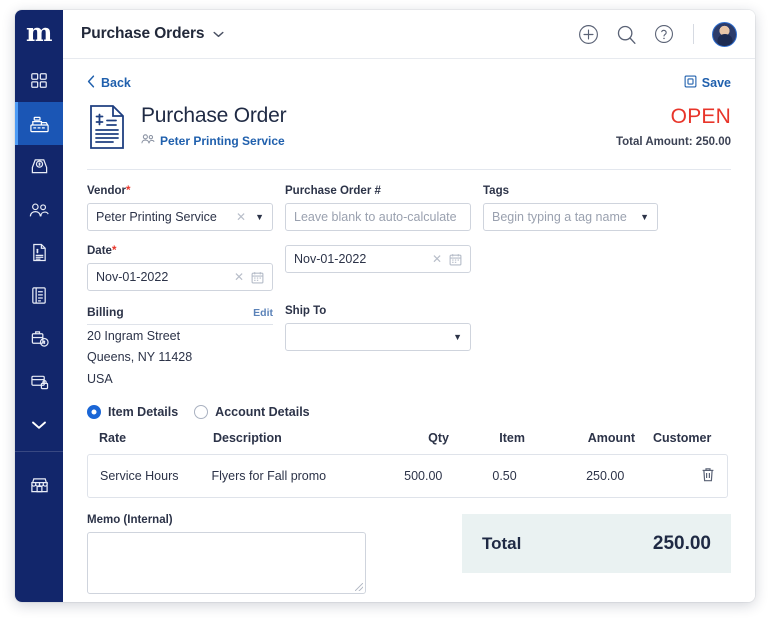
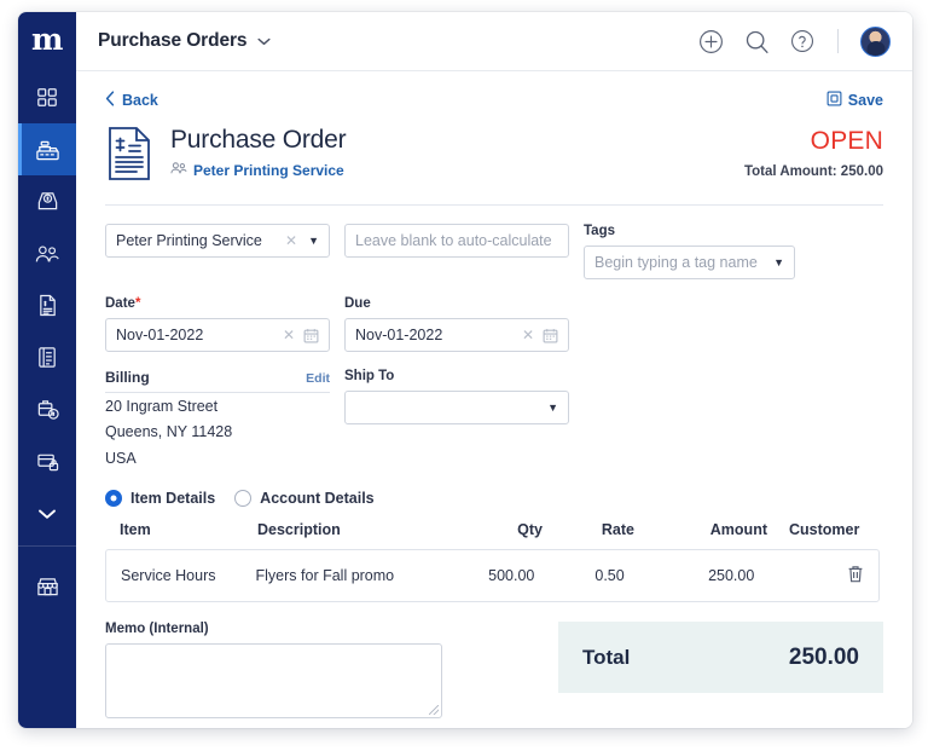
  m
  Purchase Orders
  Back
  Save
  Purchase Order
  Peter Printing Service
  OPEN
  Total Amount: 250.00
- Vendor*
  Peter Printing Service
  ✕
  ▼
- Purchase Order #
  Leave blank to auto-calculate
  Tags
  Begin typing a tag name
  ▼
  Date*
  Nov-01-2022
  ✕
+ Due
  Nov-01-2022
  ✕
  Billing
  Edit
  20 Ingram Street
  Queens, NY 11428
  USA
  Ship To
  ▼
  Item Details
  Account Details
- Rate
+ Item
  Description
  Qty
- Item
+ Rate
  Amount
  Customer
  Service Hours
  Flyers for Fall promo
  500.00
  0.50
  250.00
  Memo (Internal)
  Total
  250.00
